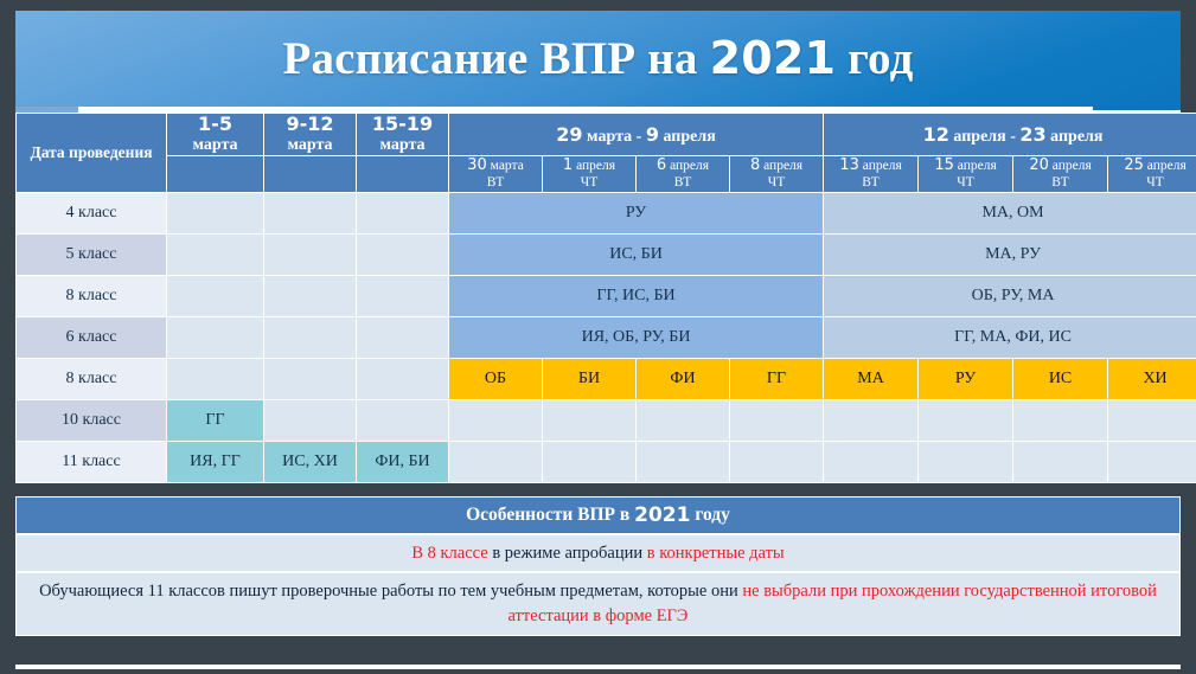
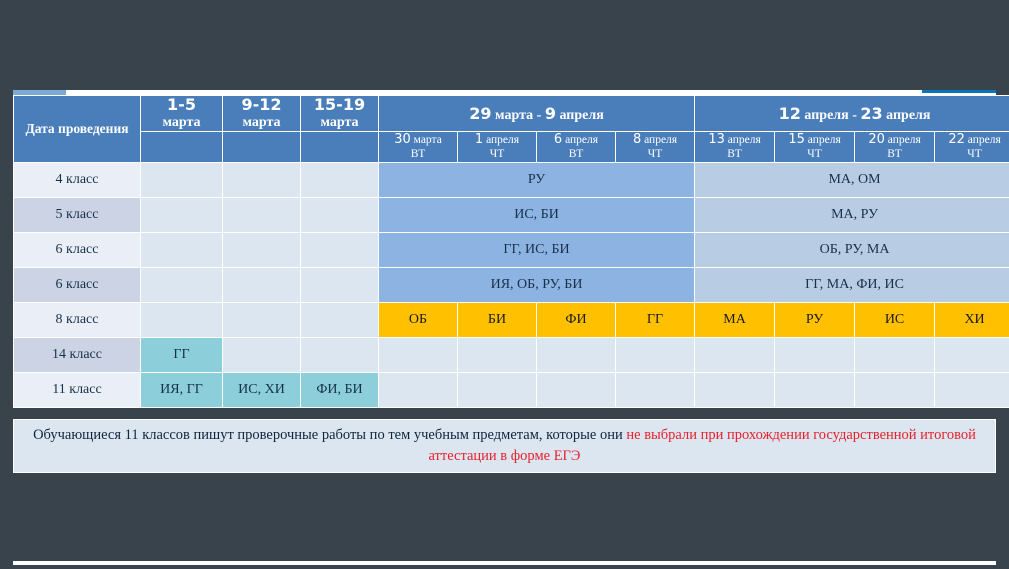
- Расписание ВПР на 2021 год
  Дата проведения	1-5 марта	9-12 марта	15-19 марта	29 марта - 9 апреля	12 апреля - 23 апреля
- 			30 марта ВТ	1 апреля ЧТ	6 апреля ВТ	8 апреля ЧТ	13 апреля ВТ	15 апреля ЧТ	20 апреля ВТ	25 апреля ЧТ
+ 			30 марта ВТ	1 апреля ЧТ	6 апреля ВТ	8 апреля ЧТ	13 апреля ВТ	15 апреля ЧТ	20 апреля ВТ	22 апреля ЧТ
  4 класс				РУ	МА, ОМ
  5 класс				ИС, БИ	МА, РУ
- 8 класс				ГГ, ИС, БИ	ОБ, РУ, МА
+ 6 класс				ГГ, ИС, БИ	ОБ, РУ, МА
  6 класс				ИЯ, ОБ, РУ, БИ	ГГ, МА, ФИ, ИС
  8 класс				ОБ	БИ	ФИ	ГГ	МА	РУ	ИС	ХИ
- 10 класс	ГГ
+ 14 класс	ГГ
  11 класс	ИЯ, ГГ	ИС, ХИ	ФИ, БИ
- Особенности ВПР в
- 2021
- году
- В 8 классе в режиме апробации в конкретные даты
  Обучающиеся 11 классов пишут проверочные работы по тем учебным предметам, которые они не выбрали при прохождении государственной итоговой аттестации в форме ЕГЭ
